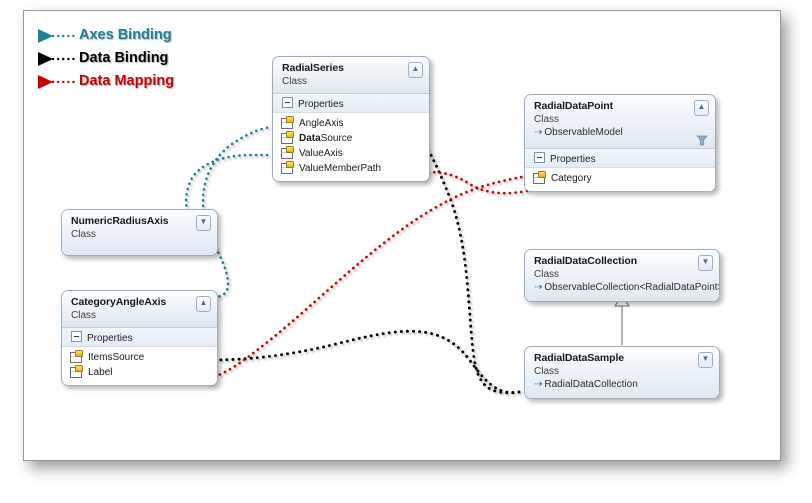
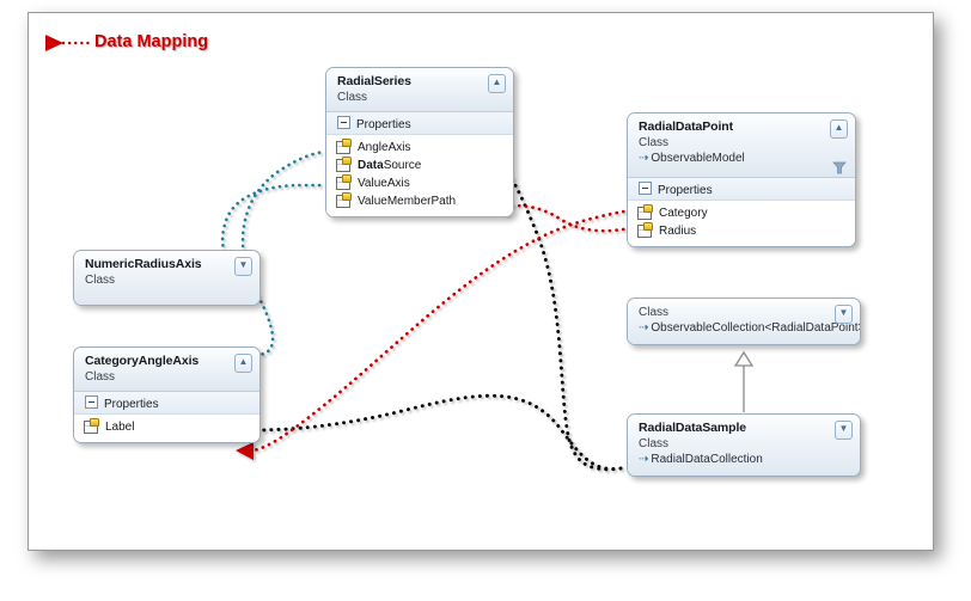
- Axes Binding
- Data Binding
  Data Mapping
  RadialSeries
  Class
  ▲
  Properties
  AngleAxis
  DataSource
  ValueAxis
  ValueMemberPath
  RadialDataPoint
  Class
  ⇢ ObservableModel
  ▲
  Properties
  Category
+ Radius
  NumericRadiusAxis
  Class
  ▼
  CategoryAngleAxis
  Class
  ▲
  Properties
- ItemsSource
  Label
- RadialDataCollection
  Class
  ⇢ ObservableCollection<RadialDataPoint
  ▼
  RadialDataSample
  Class
  ⇢ RadialDataCollection
  ▼
